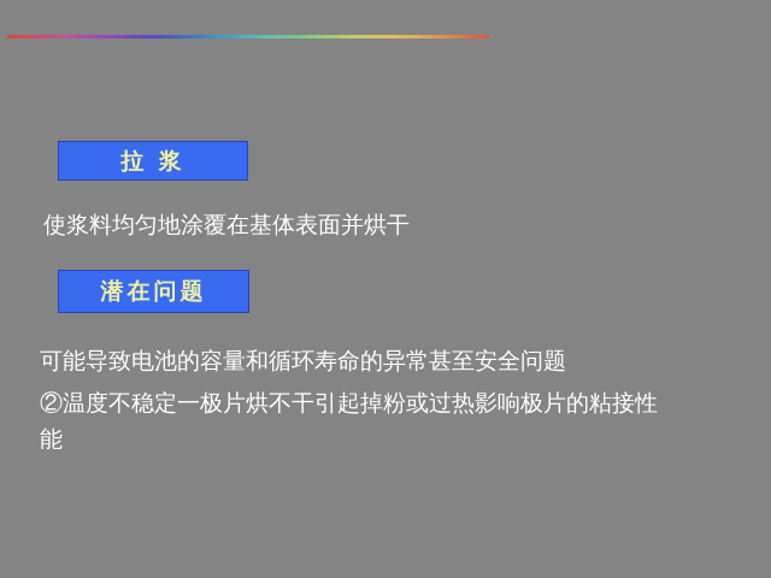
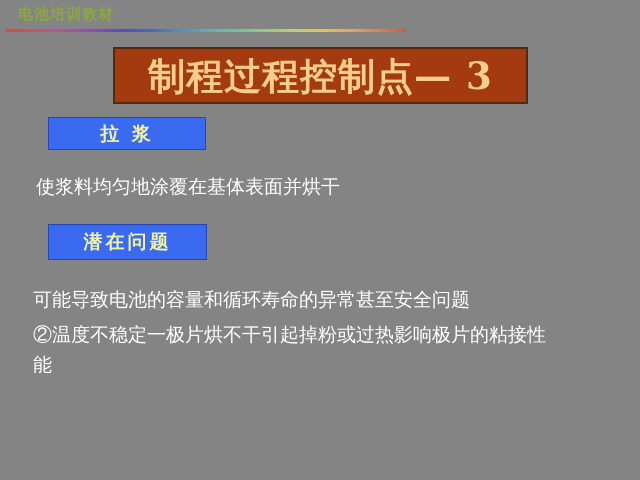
+ 电池培训教材
+ 制程过程控制点— 3
  拉 浆
  使浆料均匀地涂覆在基体表面并烘干
  潜在问题
  可能导致电池的容量和循环寿命的异常甚至安全问题
  ②温度不稳定一极片烘不干引起掉粉或过热影响极片的粘接性
  能
